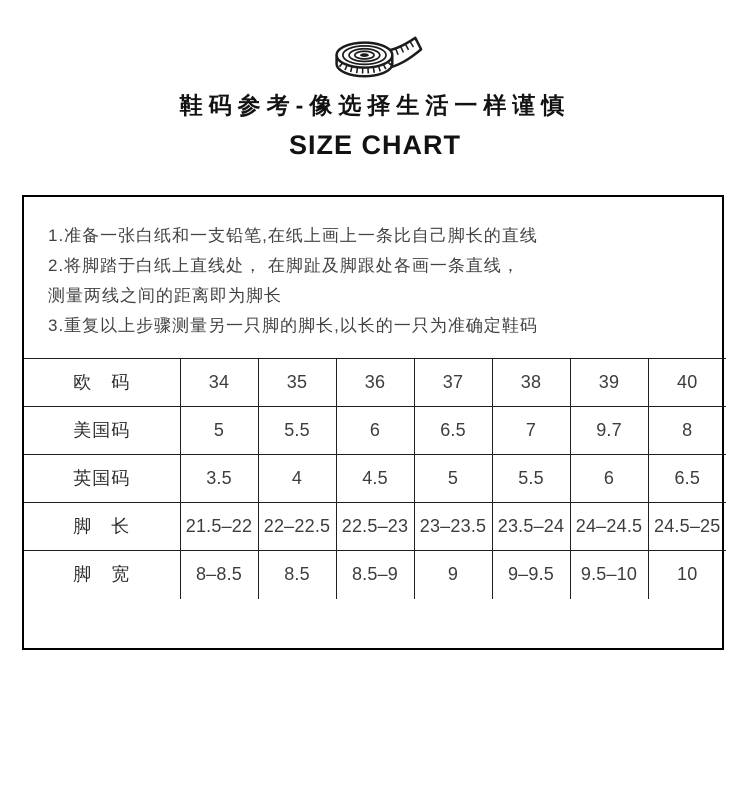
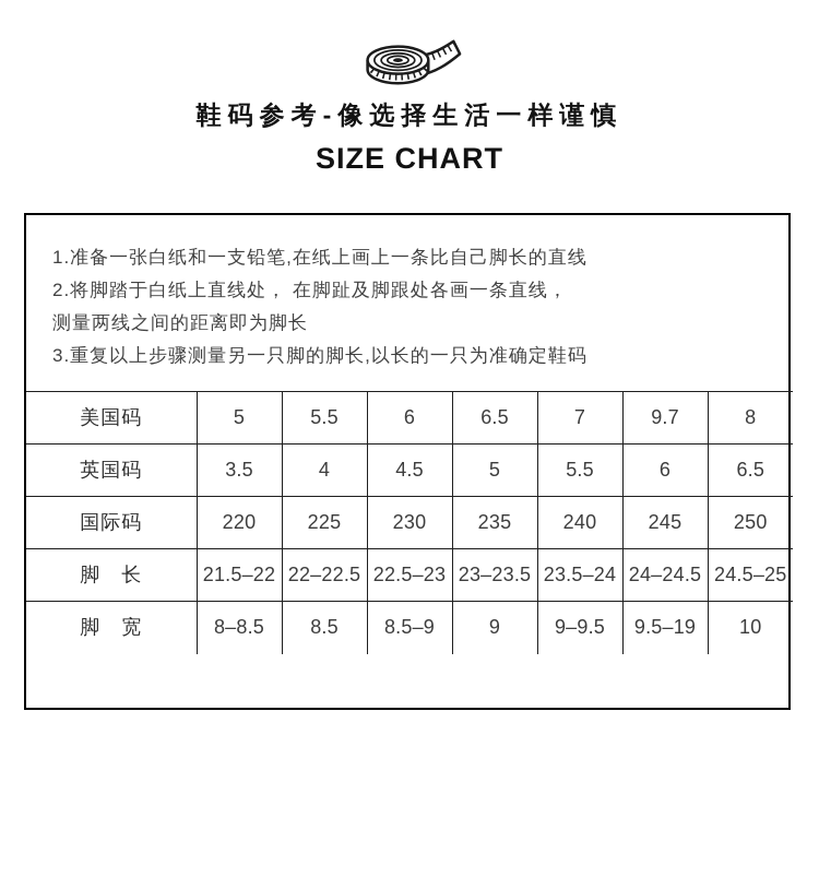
  鞋码参考-像选择生活一样谨慎
  SIZE CHART
  1.准备一张白纸和一支铅笔,在纸上画上一条比自己脚长的直线
  2.将脚踏于白纸上直线处， 在脚趾及脚跟处各画一条直线，
  测量两线之间的距离即为脚长
  3.重复以上步骤测量另一只脚的脚长,以长的一只为准确定鞋码
- 欧 码	34	35	36	37	38	39	40
  美国码	5	5.5	6	6.5	7	9.7	8
  英国码	3.5	4	4.5	5	5.5	6	6.5
+ 国际码	220	225	230	235	240	245	250
  脚 长	21.5–22	22–22.5	22.5–23	23–23.5	23.5–24	24–24.5	24.5–25
- 脚 宽	8–8.5	8.5	8.5–9	9	9–9.5	9.5–10	10
+ 脚 宽	8–8.5	8.5	8.5–9	9	9–9.5	9.5–19	10
